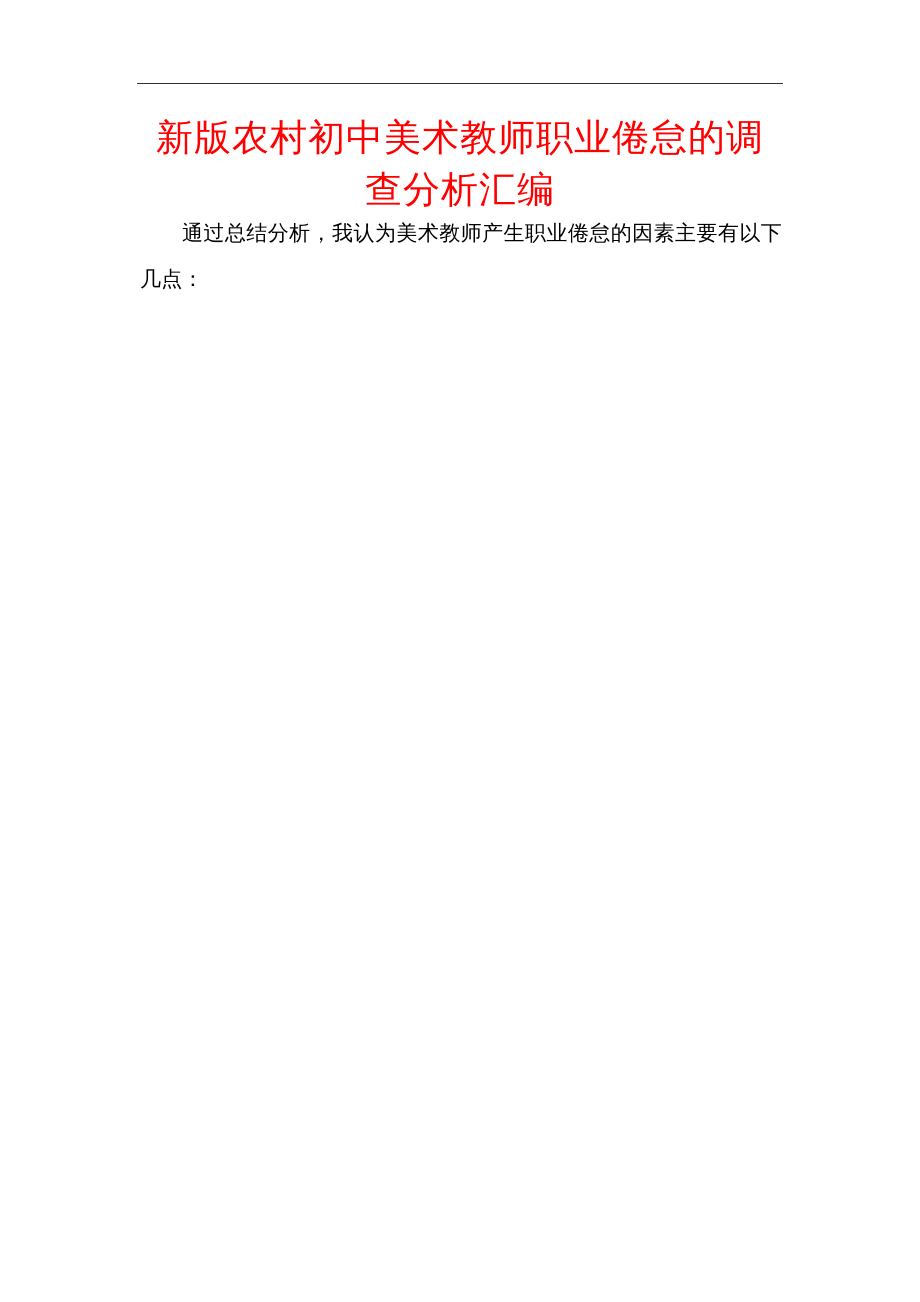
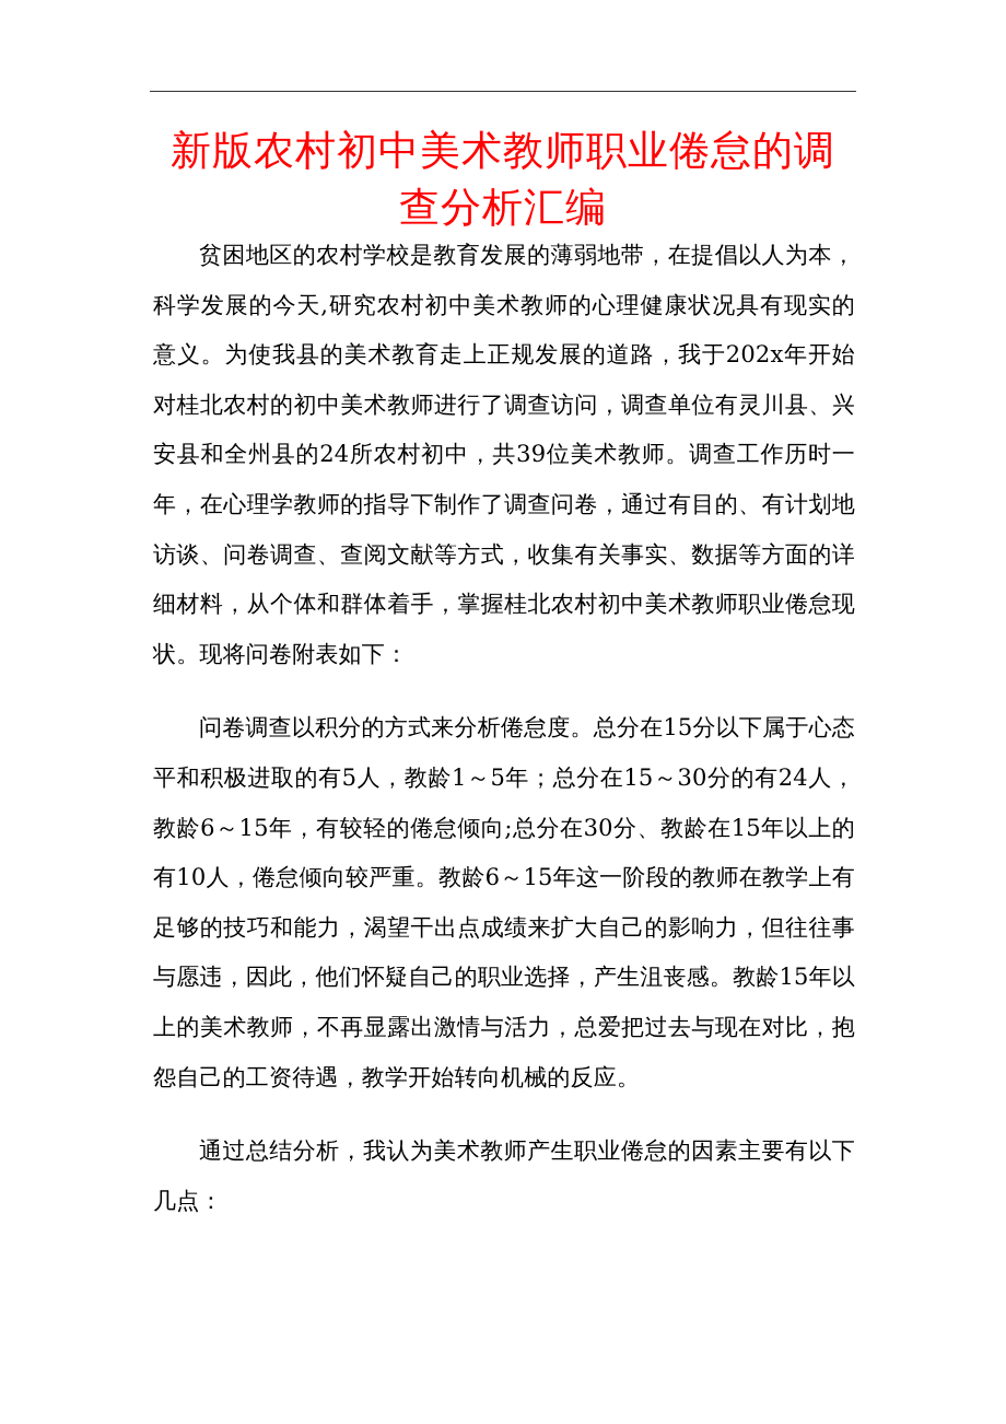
  新版农村初中美术教师职业倦怠的调查分析汇编
+ 贫困地区的农村学校是教育发展的薄弱地带，在提倡以人为本，科学发展的今天,研究农村初中美术教师的心理健康状况具有现实的意义。为使我县的美术教育走上正规发展的道路，我于202x年开始对桂北农村的初中美术教师进行了调查访问，调查单位有灵川县、兴安县和全州县的24所农村初中，共39位美术教师。调查工作历时一年，在心理学教师的指导下制作了调查问卷，通过有目的、有计划地访谈、问卷调查、查阅文献等方式，收集有关事实、数据等方面的详细材料，从个体和群体着手，掌握桂北农村初中美术教师职业倦怠现状。现将问卷附表如下：
+ 问卷调查以积分的方式来分析倦怠度。总分在15分以下属于心态平和积极进取的有5人，教龄1～5年；总分在15～30分的有24人，教龄6～15年，有较轻的倦怠倾向;总分在30分、教龄在15年以上的有10人，倦怠倾向较严重。教龄6～15年这一阶段的教师在教学上有足够的技巧和能力，渴望干出点成绩来扩大自己的影响力，但往往事与愿违，因此，他们怀疑自己的职业选择，产生沮丧感。教龄15年以上的美术教师，不再显露出激情与活力，总爱把过去与现在对比，抱怨自己的工资待遇，教学开始转向机械的反应。
  通过总结分析，我认为美术教师产生职业倦怠的因素主要有以下几点：
